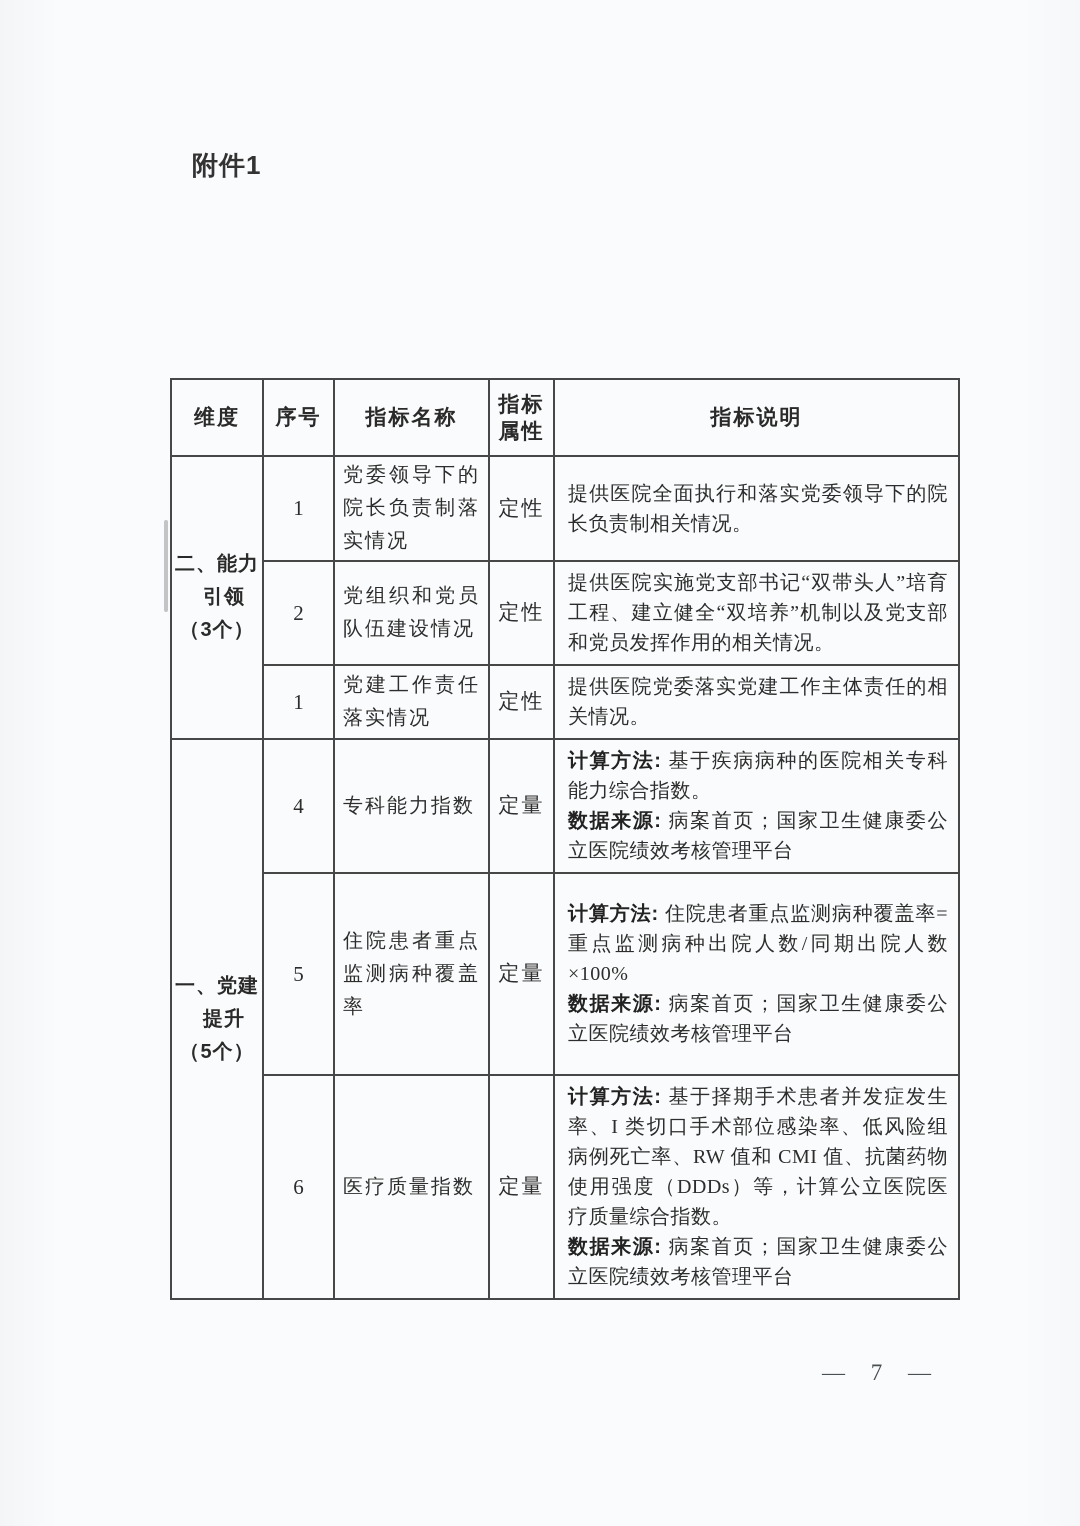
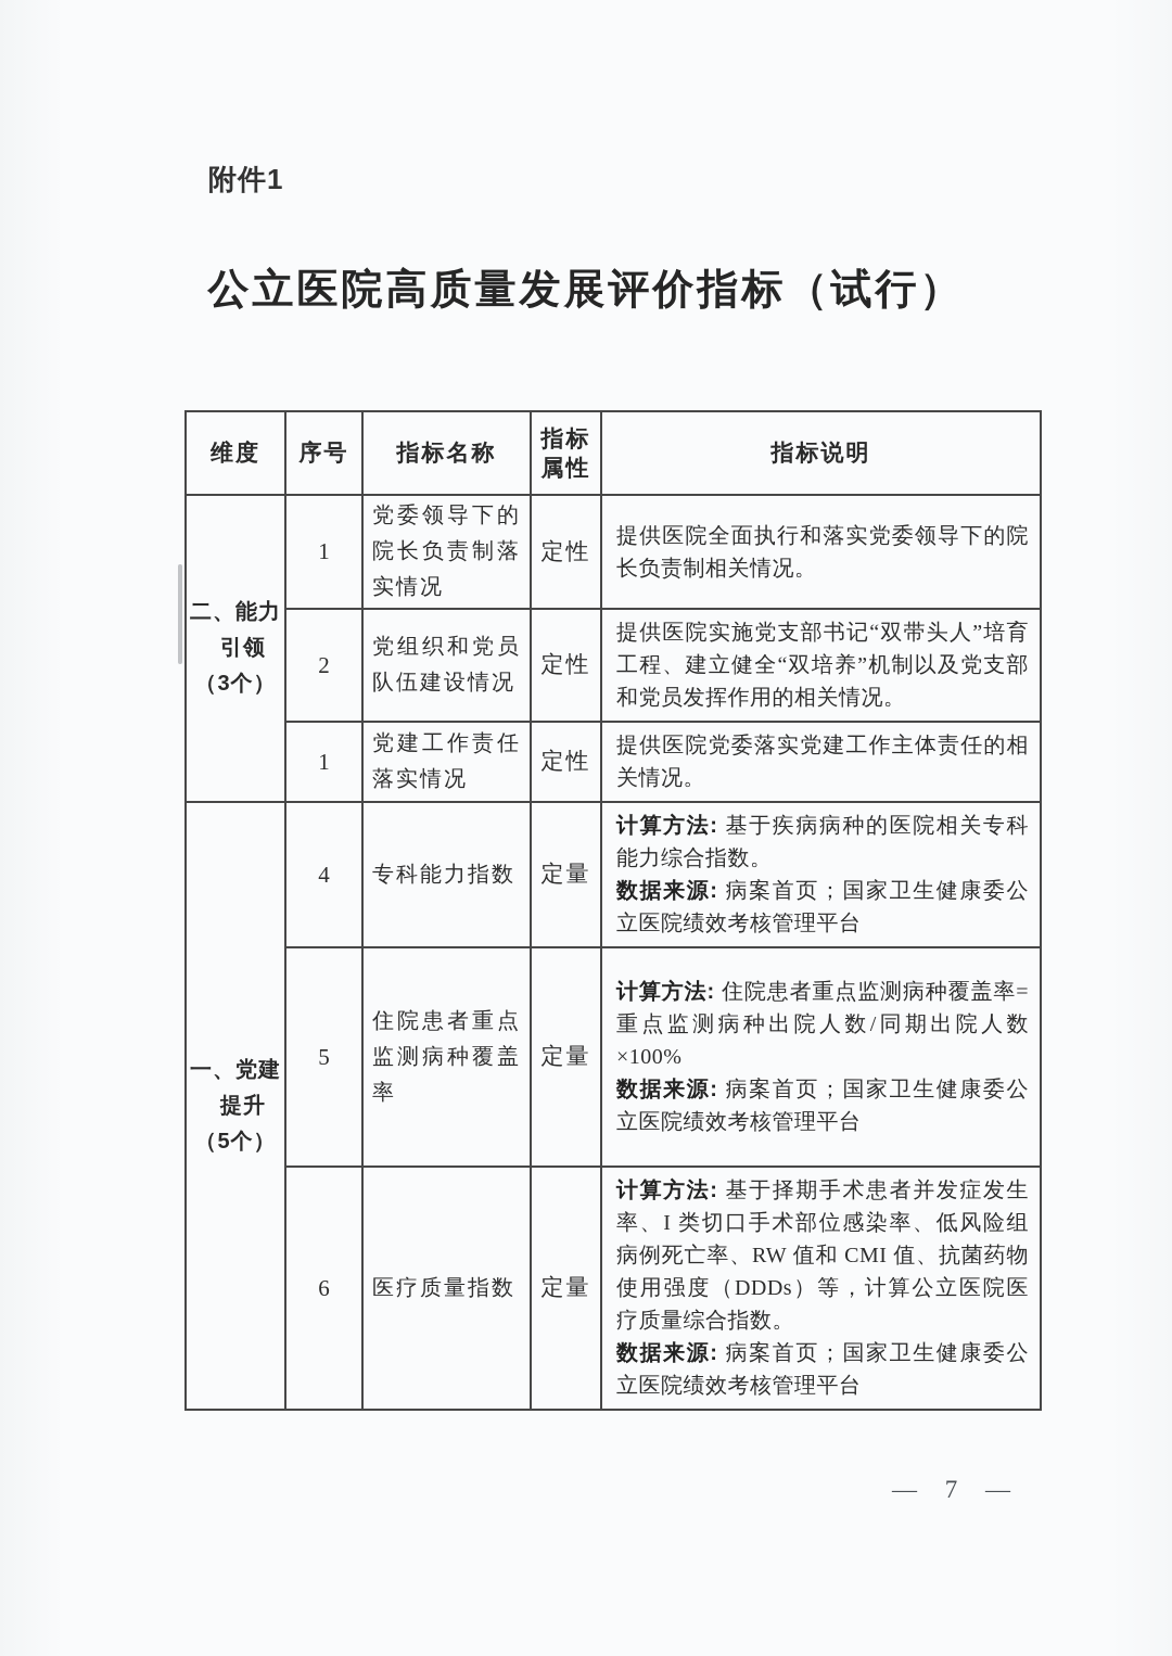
  附件1
+ 公立医院高质量发展评价指标（试行）
  维度	序号	指标名称	指标属性	指标说明
  二、能力引领（3个）	1	党委领导下的院长负责制落实情况	定性	提供医院全面执行和落实党委领导下的院长负责制相关情况。
  2	党组织和党员队伍建设情况	定性	提供医院实施党支部书记“双带头人”培育工程、建立健全“双培养”机制以及党支部和党员发挥作用的相关情况。
  1	党建工作责任落实情况	定性	提供医院党委落实党建工作主体责任的相关情况。
  一、党建提升（5个）	4	专科能力指数	定量	计算方法: 基于疾病病种的医院相关专科能力综合指数。数据来源: 病案首页；国家卫生健康委公立医院绩效考核管理平台
  5	住院患者重点监测病种覆盖率	定量	计算方法: 住院患者重点监测病种覆盖率=重点监测病种出院人数/同期出院人数×100%数据来源: 病案首页；国家卫生健康委公立医院绩效考核管理平台
  6	医疗质量指数	定量	计算方法: 基于择期手术患者并发症发生率、I 类切口手术部位感染率、低风险组病例死亡率、RW 值和 CMI 值、抗菌药物使用强度（DDDs）等，计算公立医院医疗质量综合指数。数据来源: 病案首页；国家卫生健康委公立医院绩效考核管理平台
  — 7 —
